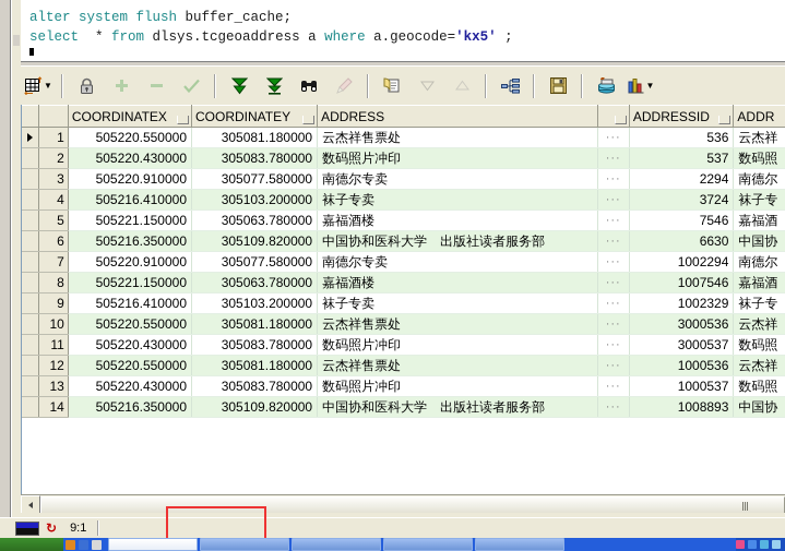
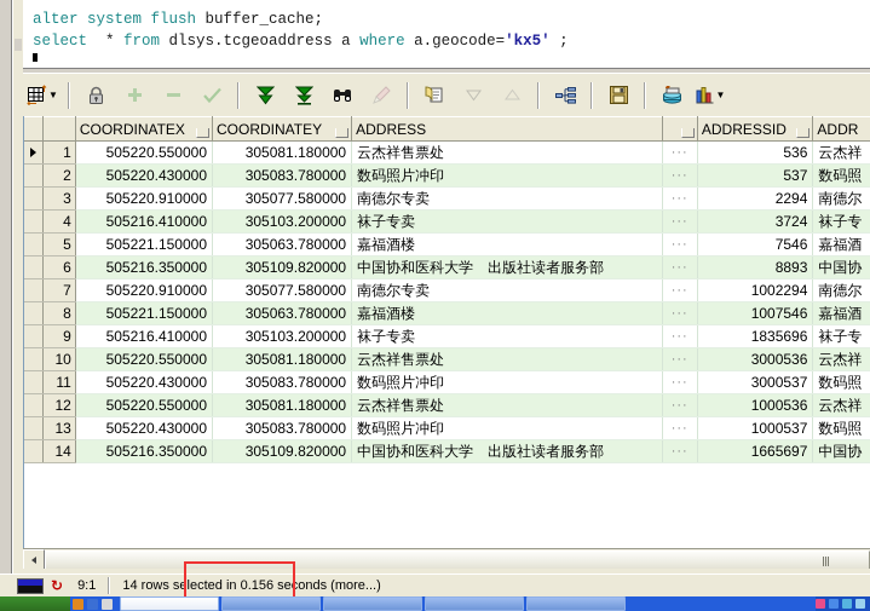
  alter system flush buffer_cache;
  select * from dlsys.tcgeoaddress a where a.geocode='kx5' ;
  ▼
  ▼
  		COORDINATEX	COORDINATEY	ADDRESS		ADDRESSID	ADDR
  	1	505220.550000	305081.180000	云杰祥售票处	···	536	云杰祥
  	2	505220.430000	305083.780000	数码照片冲印	···	537	数码照
  	3	505220.910000	305077.580000	南德尔专卖	···	2294	南德尔
  	4	505216.410000	305103.200000	袜子专卖	···	3724	袜子专
  	5	505221.150000	305063.780000	嘉福酒楼	···	7546	嘉福酒
- 	6	505216.350000	305109.820000	中国协和医科大学 出版社读者服务部	···	6630	中国协
+ 	6	505216.350000	305109.820000	中国协和医科大学 出版社读者服务部	···	8893	中国协
  	7	505220.910000	305077.580000	南德尔专卖	···	1002294	南德尔
  	8	505221.150000	305063.780000	嘉福酒楼	···	1007546	嘉福酒
- 	9	505216.410000	305103.200000	袜子专卖	···	1002329	袜子专
+ 	9	505216.410000	305103.200000	袜子专卖	···	1835696	袜子专
  	10	505220.550000	305081.180000	云杰祥售票处	···	3000536	云杰祥
  	11	505220.430000	305083.780000	数码照片冲印	···	3000537	数码照
  	12	505220.550000	305081.180000	云杰祥售票处	···	1000536	云杰祥
  	13	505220.430000	305083.780000	数码照片冲印	···	1000537	数码照
- 	14	505216.350000	305109.820000	中国协和医科大学 出版社读者服务部	···	1008893	中国协
+ 	14	505216.350000	305109.820000	中国协和医科大学 出版社读者服务部	···	1665697	中国协
  ↻
  9:1
+ 14 rows selected in 0.156 seconds (more...)
